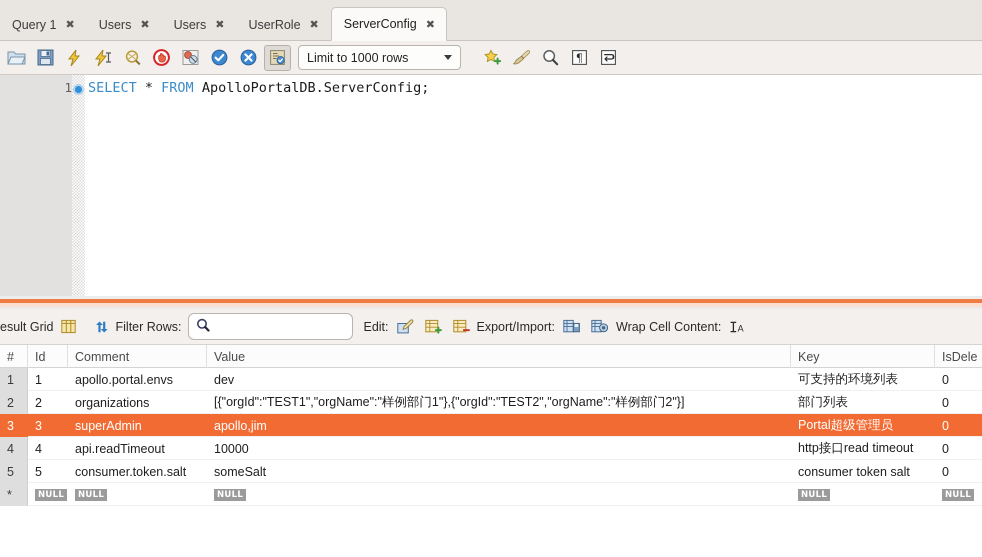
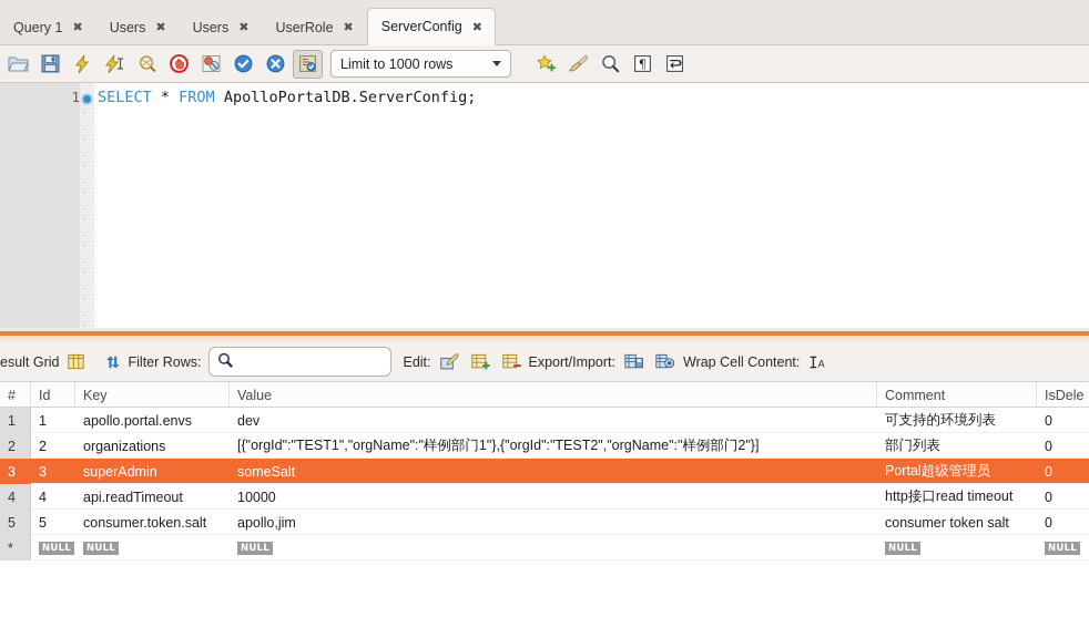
  Query 1
  ✖
  Users
  ✖
  Users
  ✖
  UserRole
  ✖
  ServerConfig
  ✖
  Limit to 1000 rows
  ¶
  1
  SELECT * FROM ApolloPortalDB.ServerConfig;
  esult Grid
  Filter Rows:
  Edit:
  Export/Import:
  Wrap Cell Content:
  A
  #
  Id
- Comment
+ Key
  Value
- Key
+ Comment
  IsDele
  1
  1
  apollo.portal.envs
  dev
  可支持的环境列表
  0
  2
  2
  organizations
  [{"orgId":"TEST1","orgName":"样例部门1"},{"orgId":"TEST2","orgName":"样例部门2"}]
  部门列表
  0
  3
  3
  superAdmin
- apollo,jim
+ someSalt
  Portal超级管理员
  0
  4
  4
  api.readTimeout
  10000
  http接口read timeout
  0
  5
  5
  consumer.token.salt
- someSalt
+ apollo,jim
  consumer token salt
  0
  *
  NULL
  NULL
  NULL
  NULL
  NULL
